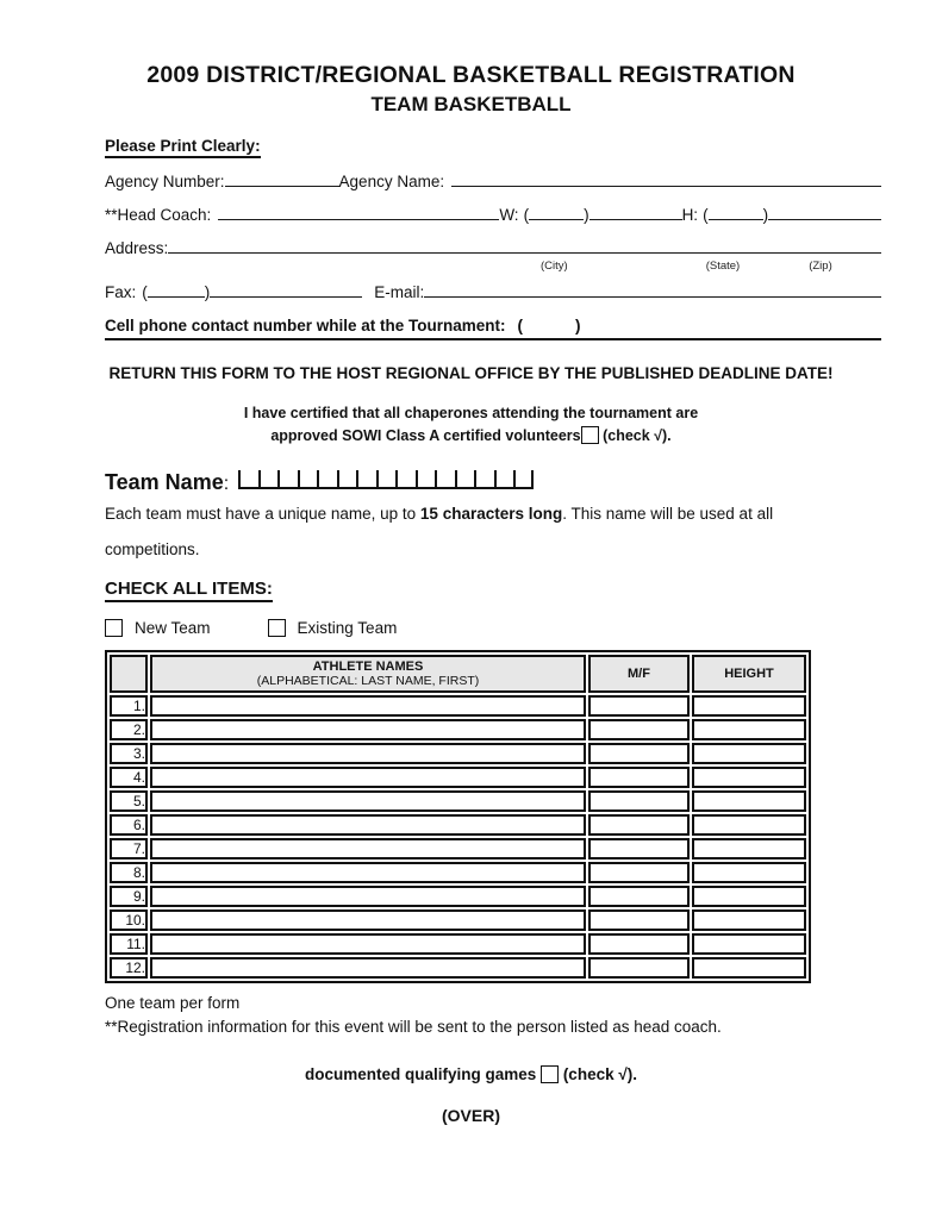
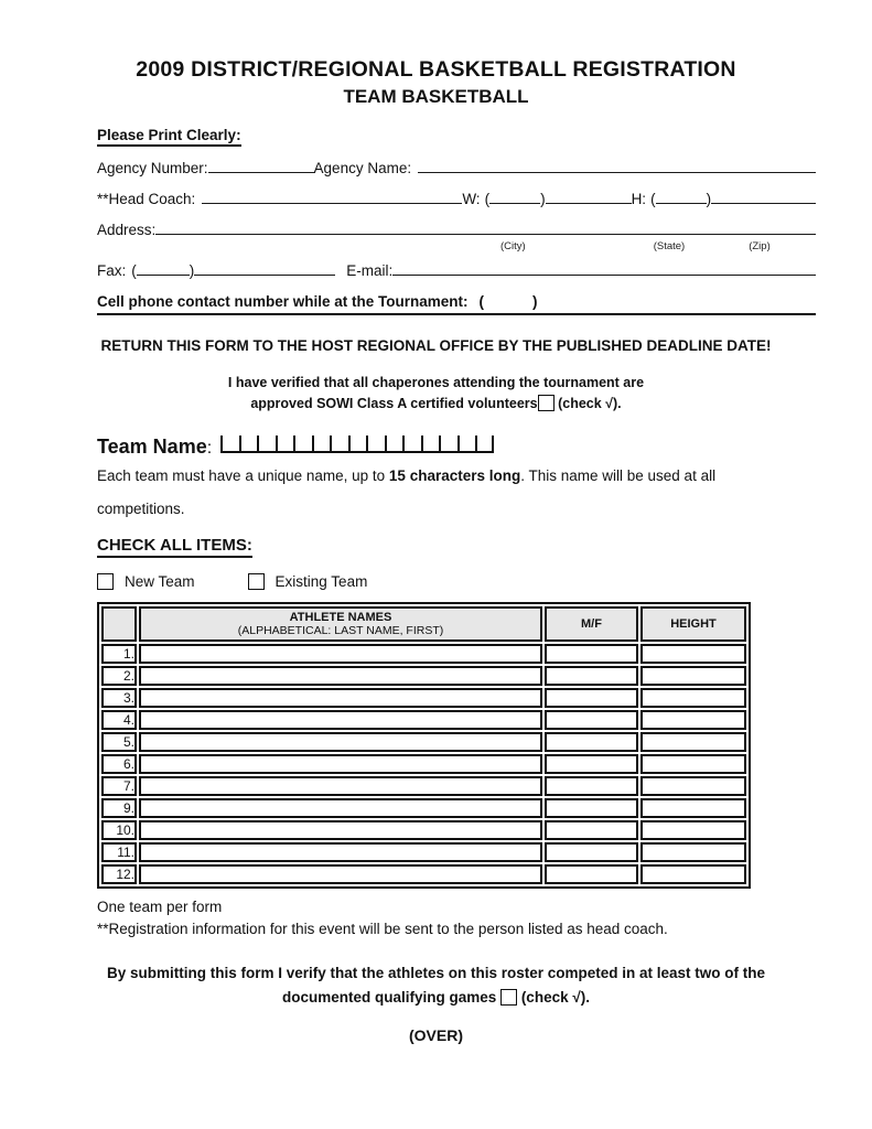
  2009 DISTRICT/REGIONAL BASKETBALL REGISTRATION
  TEAM BASKETBALL
  Please Print Clearly:
  Agency Number:
  Agency Name:
  **Head Coach:
  W:
  (
  )
  H:
  (
  )
  Address:
  (City)
  (State)
  (Zip)
  Fax:
  (
  )
  E-mail:
  Cell phone contact number while at the Tournament:
  (
  )
  RETURN THIS FORM TO THE HOST REGIONAL OFFICE BY THE PUBLISHED DEADLINE DATE!
- I have certified that all chaperones attending the tournament are
+ I have verified that all chaperones attending the tournament are
  approved SOWI Class A certified volunteers (check √).
  Team Name
  :
  Each team must have a unique name, up to 15 characters long. This name will be used at all
  competitions.
  CHECK ALL ITEMS:
  New Team
  Existing Team
  	ATHLETE NAMES (ALPHABETICAL: LAST NAME, FIRST)	M/F	HEIGHT
  1.
  2.
  3.
  4.
  5.
  6.
  7.
- 8.
  9.
  10.
  11.
  12.
  One team per form
  **Registration information for this event will be sent to the person listed as head coach.
+ By submitting this form I verify that the athletes on this roster competed in at least two of the
  documented qualifying games (check √).
  (OVER)
